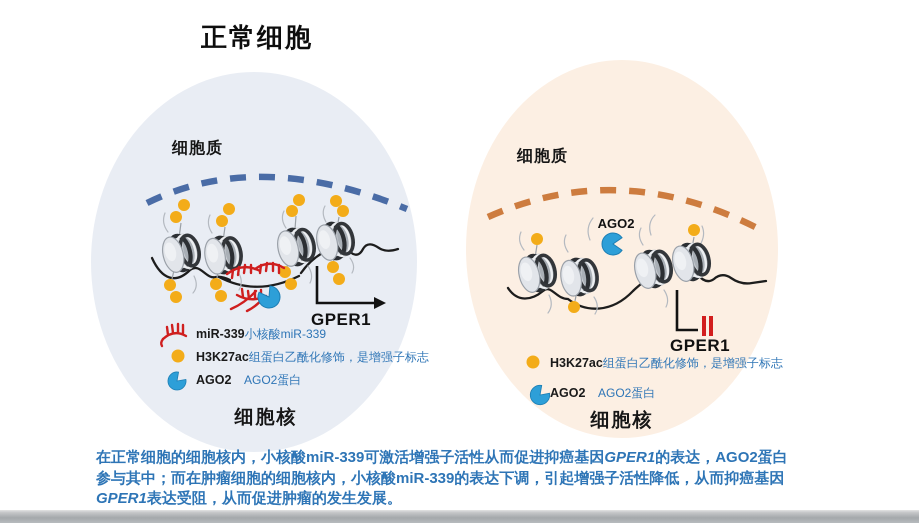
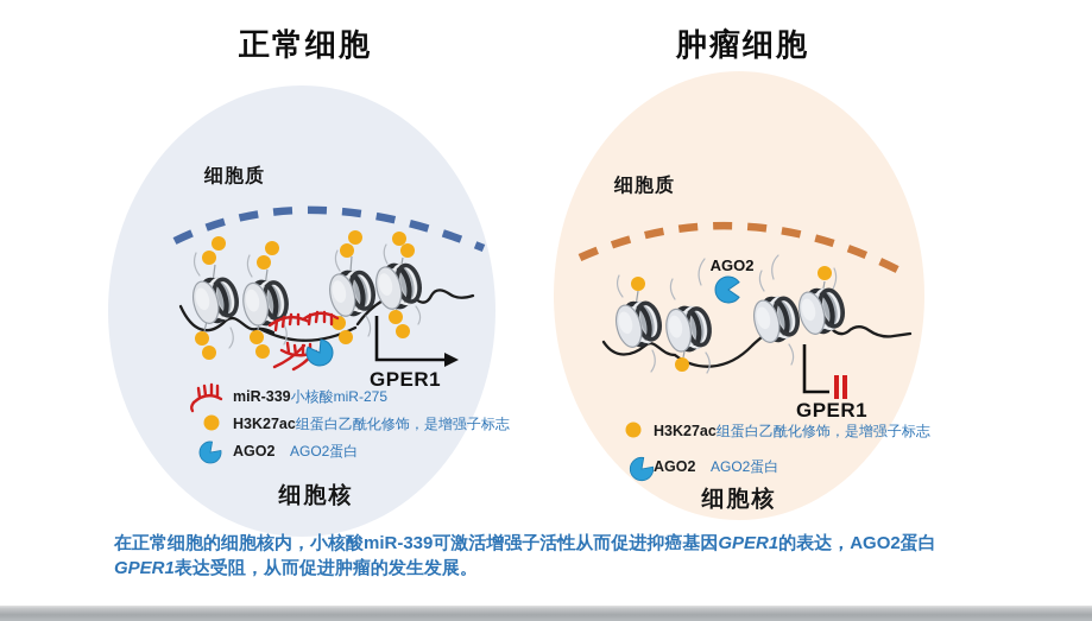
  正常细胞
+ 肿瘤细胞
  细胞质
  细胞质
  AGO2
  GPER1
  GPER1
  miR-339
- 小核酸miR-339
+ 小核酸miR-275
  H3K27ac
  组蛋白乙酰化修饰，是增强子标志
  AGO2
  AGO2蛋白
  H3K27ac
  组蛋白乙酰化修饰，是增强子标志
  AGO2
  AGO2蛋白
  细胞核
  细胞核
  在正常细胞的细胞核内，小核酸miR-339可激活增强子活性从而促进抑癌基因GPER1的表达，AGO2蛋白
- 参与其中；而在肿瘤细胞的细胞核内，小核酸miR-339的表达下调，引起增强子活性降低，从而抑癌基因
  GPER1表达受阻，从而促进肿瘤的发生发展。
